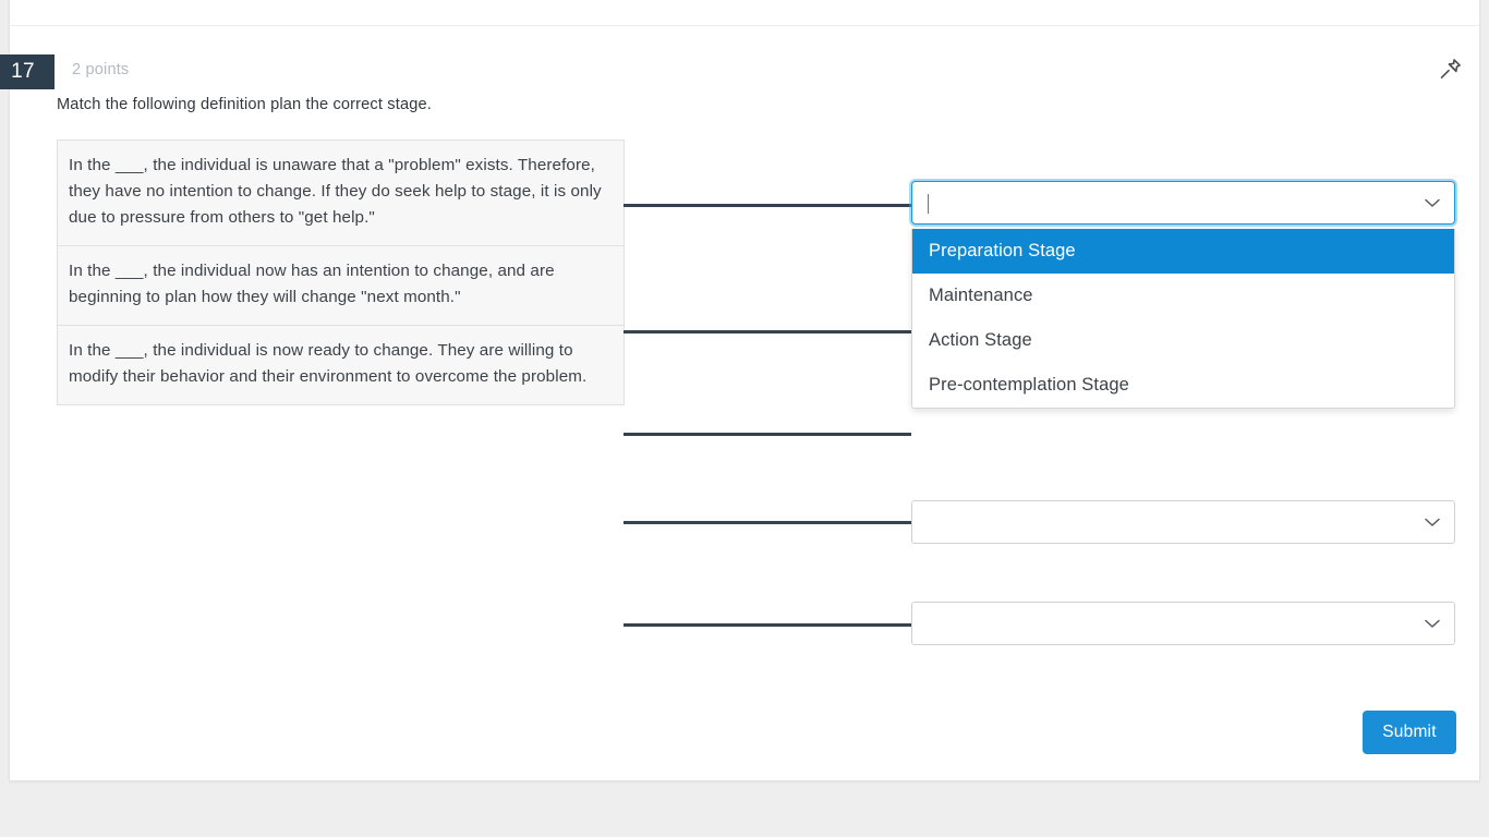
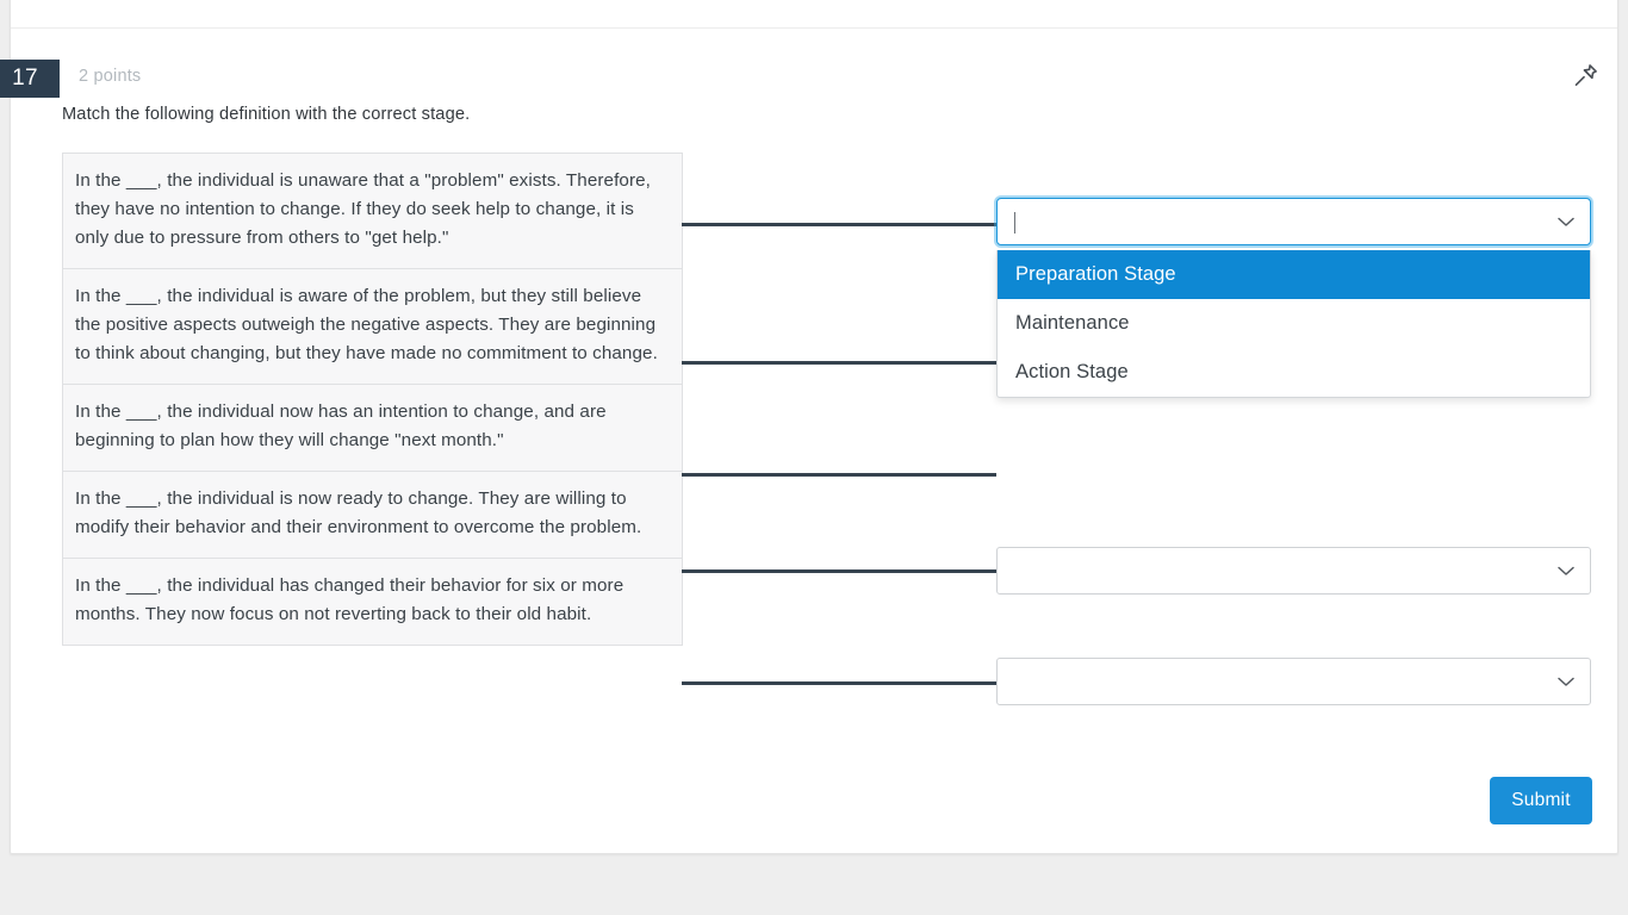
  17
  2 points
- Match the following definition plan the correct stage.
+ Match the following definition with the correct stage.
- In the ___, the individual is unaware that a "problem" exists. Therefore, they have no intention to change. If they do seek help to stage, it is only due to pressure from others to "get help."
+ In the ___, the individual is unaware that a "problem" exists. Therefore, they have no intention to change. If they do seek help to change, it is only due to pressure from others to "get help."
+ In the ___, the individual is aware of the problem, but they still believe the positive aspects outweigh the negative aspects. They are beginning to think about changing, but they have made no commitment to change.
  In the ___, the individual now has an intention to change, and are beginning to plan how they will change "next month."
  In the ___, the individual is now ready to change. They are willing to modify their behavior and their environment to overcome the problem.
+ In the ___, the individual has changed their behavior for six or more months. They now focus on not reverting back to their old habit.
  Preparation Stage
  Maintenance
  Action Stage
- Pre-contemplation Stage
  Submit
